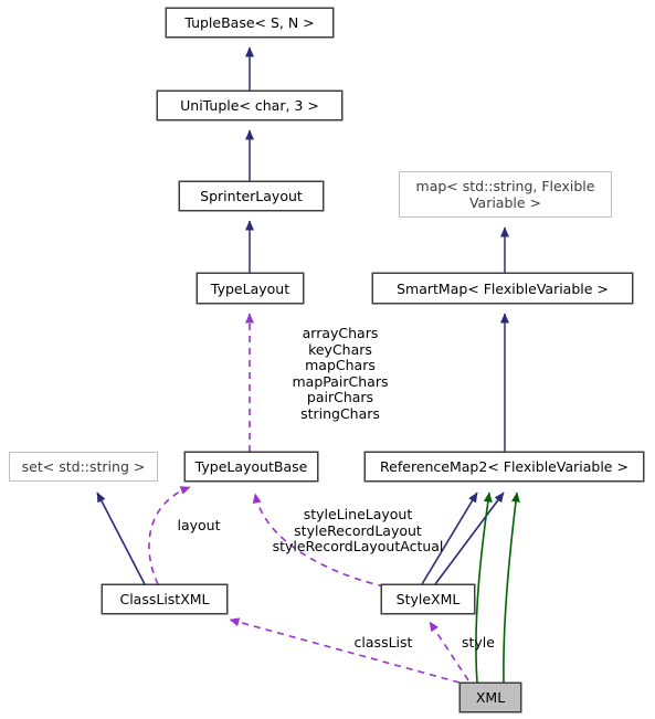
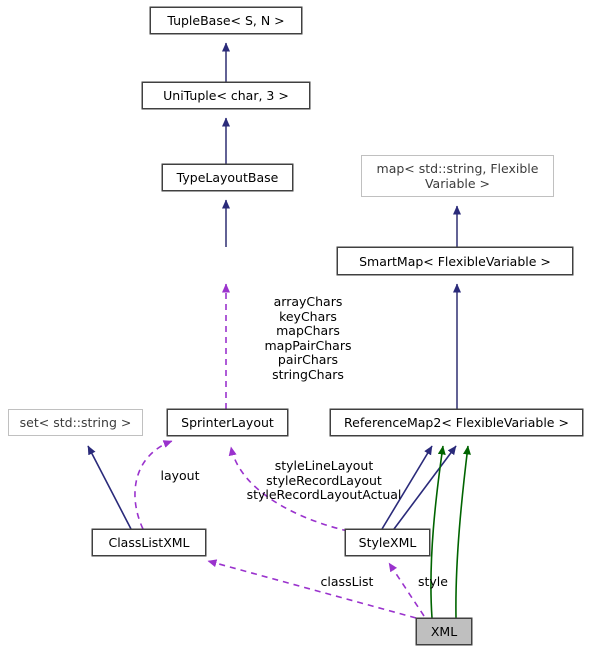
  TupleBase< S, N >
  UniTuple< char, 3 >
- SprinterLayout
+ TypeLayoutBase
  map< std::string, Flexible
  Variable >
- TypeLayout
  SmartMap< FlexibleVariable >
  set< std::string >
- TypeLayoutBase
+ SprinterLayout
  ReferenceMap2< FlexibleVariable >
  ClassListXML
  StyleXML
  XML
  arrayChars
  keyChars
  mapChars
  mapPairChars
  pairChars
  stringChars
  layout
  styleLineLayout
  styleRecordLayout
  styleRecordLayoutActual
  classList
  style
